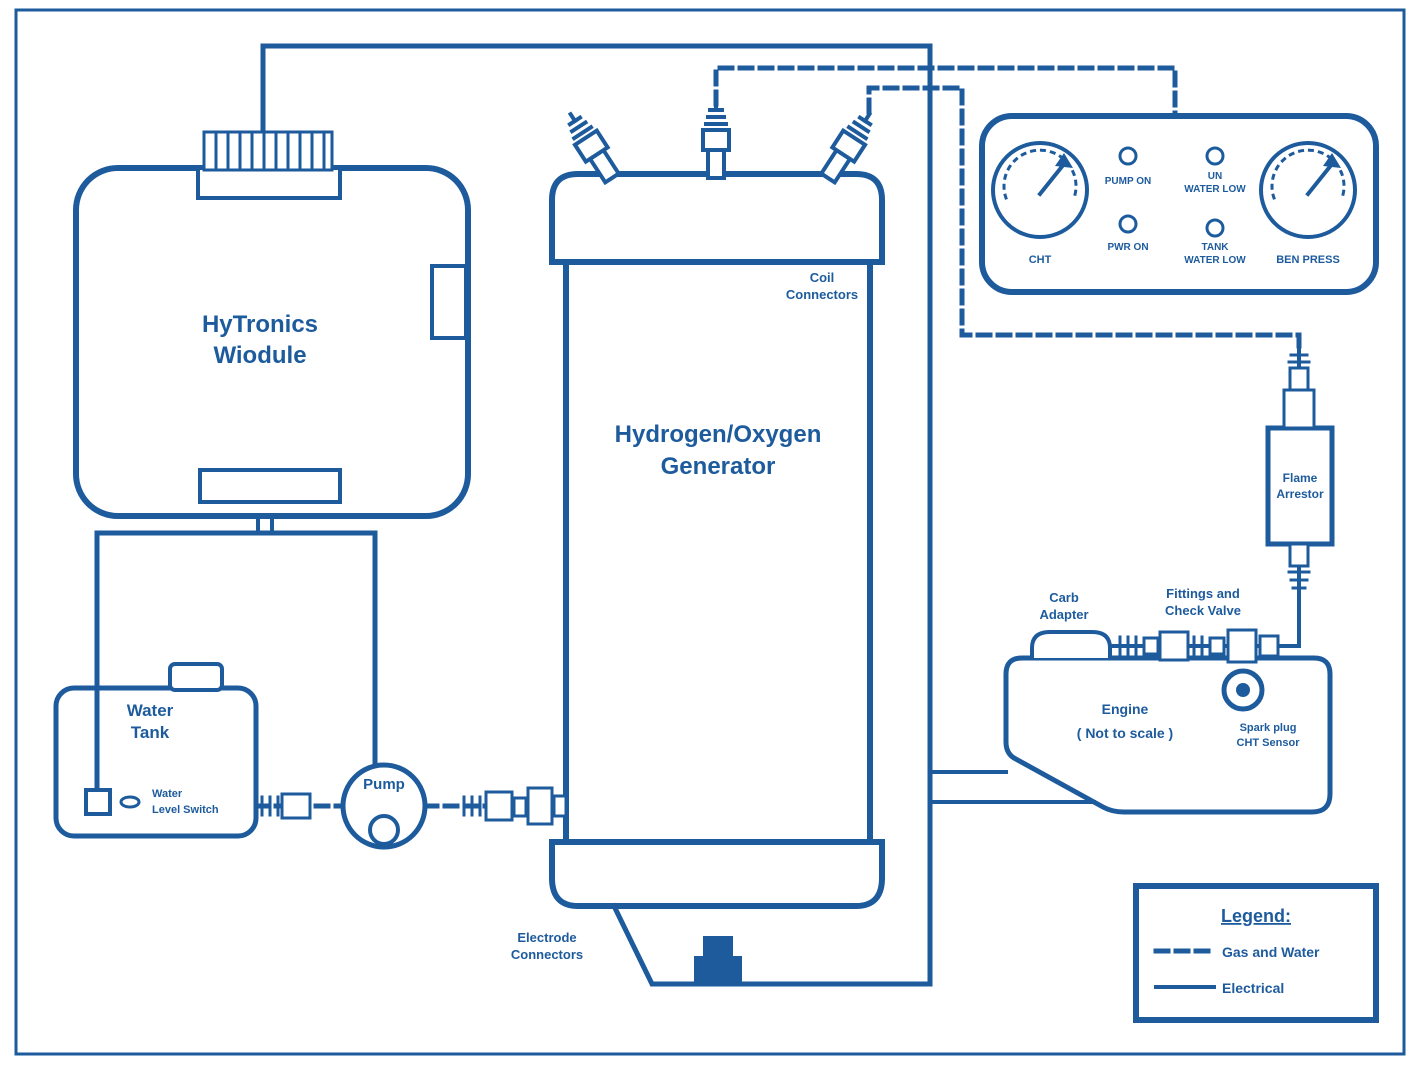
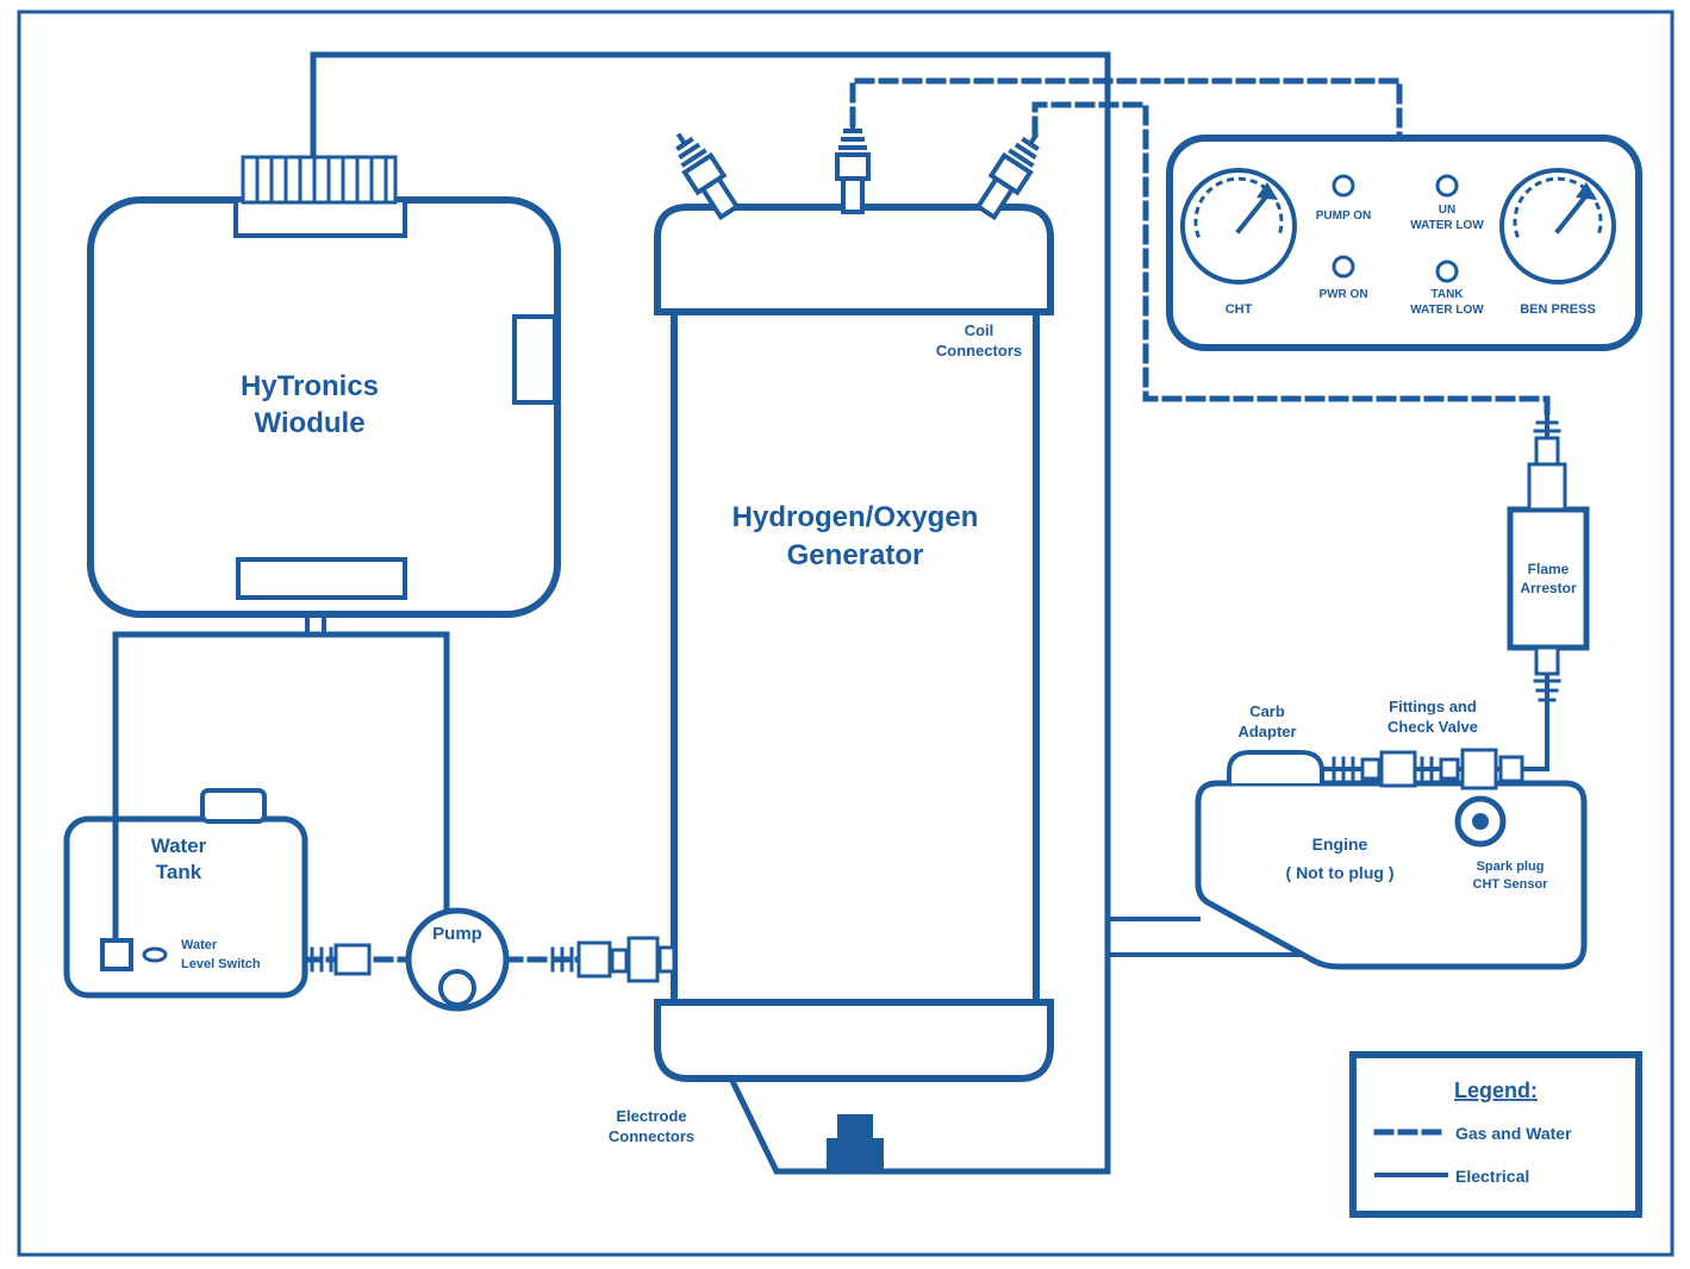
  HyTronics
  Wiodule
  Water
  Tank
  Water
  Level Switch
  Pump
  Hydrogen/Oxygen
  Generator
  Coil
  Connectors
  Electrode
  Connectors
  CHT
  BEN PRESS
  PUMP ON
  UN
  WATER LOW
  PWR ON
  TANK
  WATER LOW
  Flame
  Arrestor
  Carb
  Adapter
  Fittings and
  Check Valve
  Engine
- ( Not to scale )
+ ( Not to plug )
  Spark plug
  CHT Sensor
  Legend:
  Gas and Water
  Electrical
